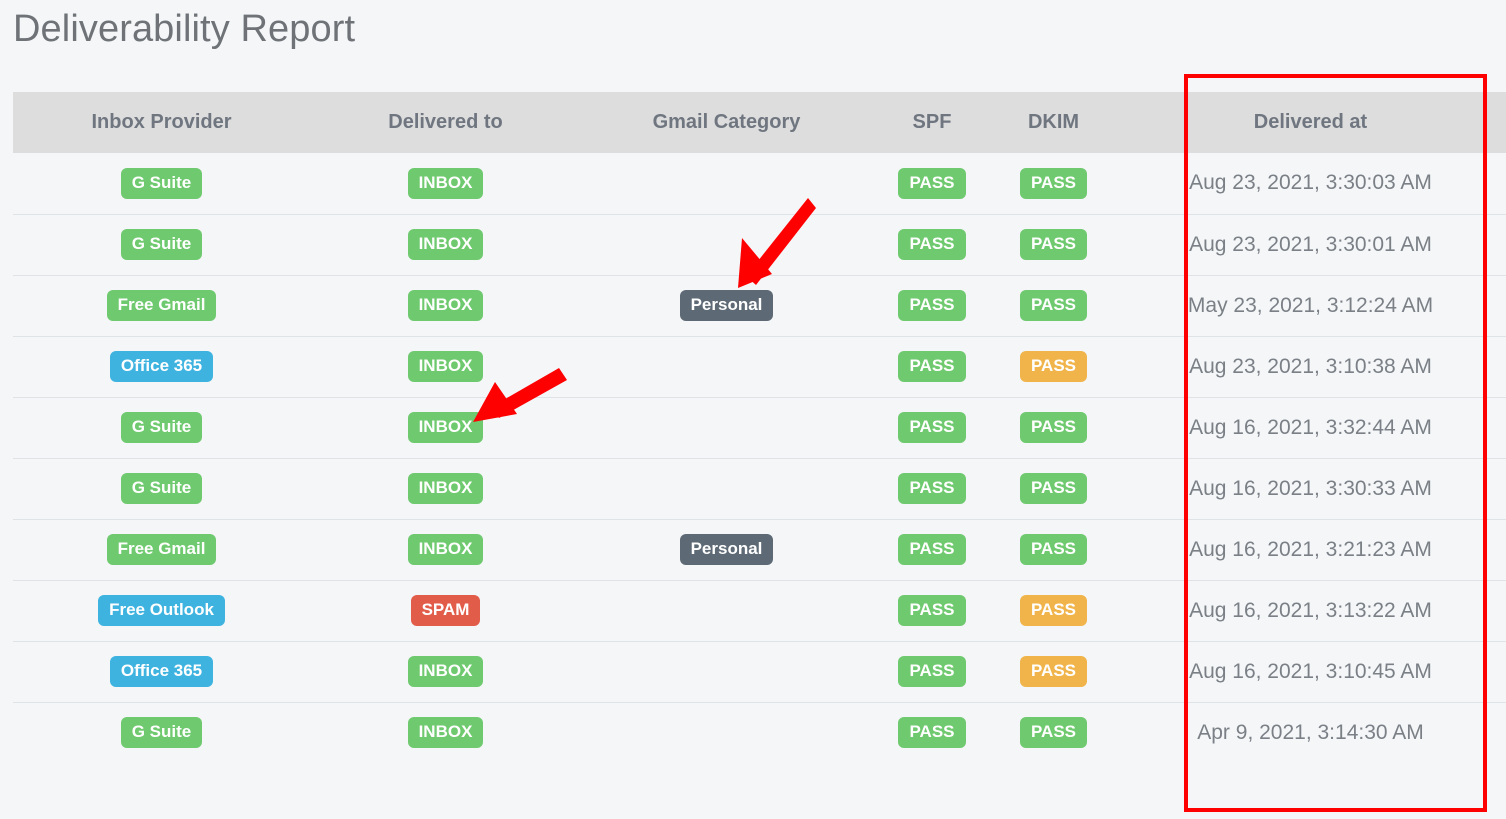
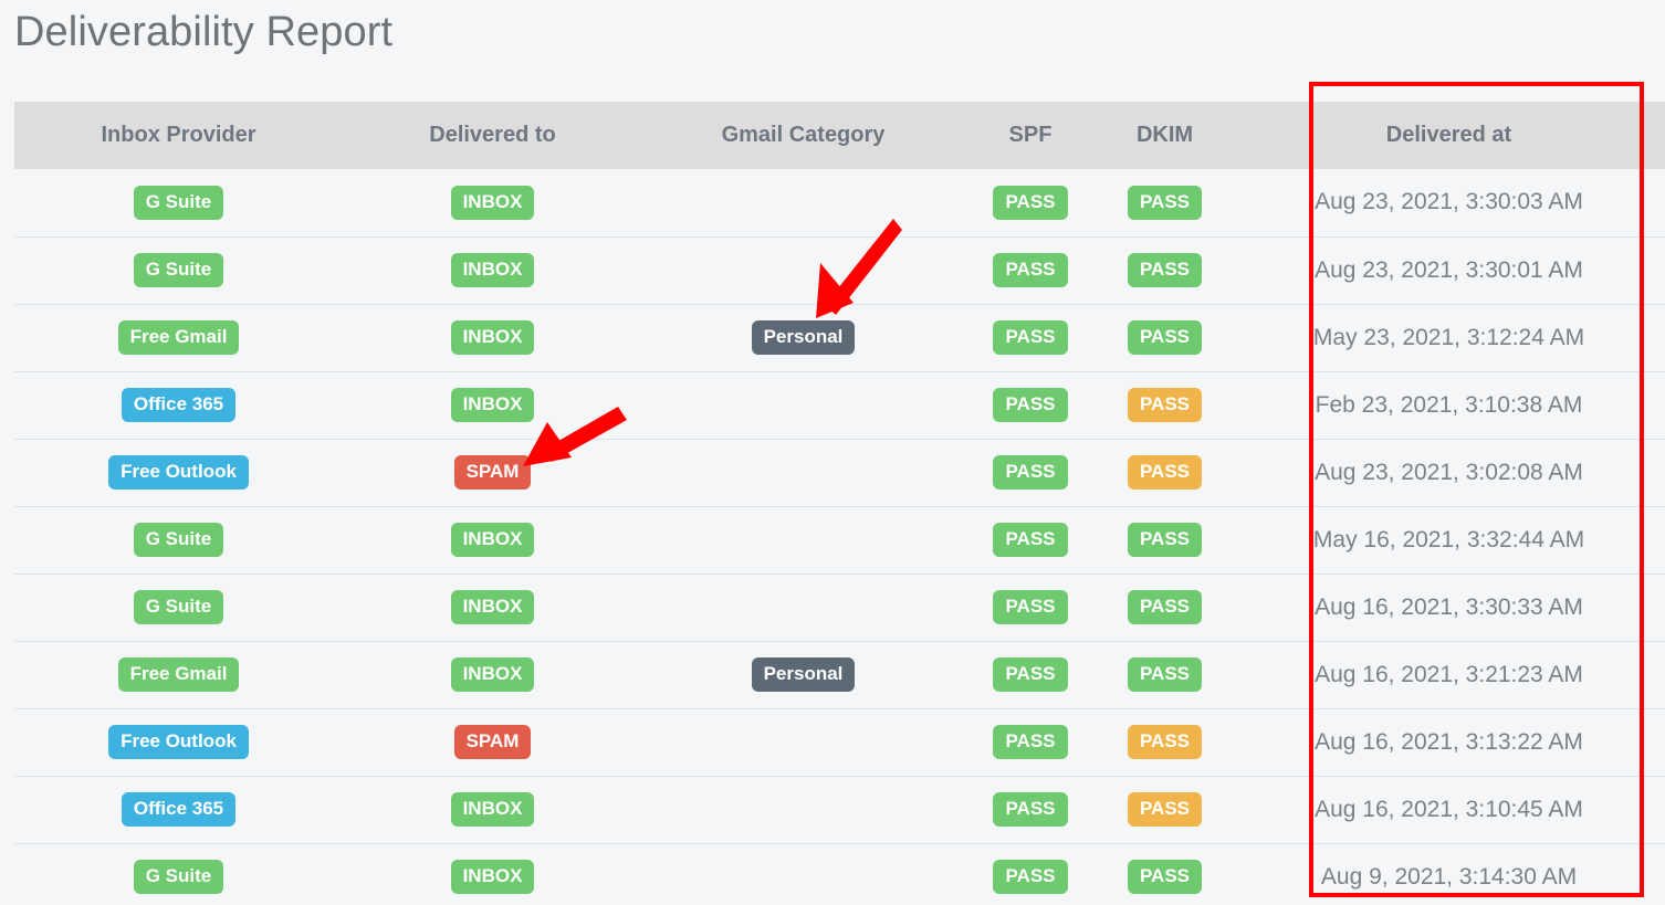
  Deliverability Report
  Inbox Provider	Delivered to	Gmail Category	SPF	DKIM	Delivered at
  G Suite	INBOX		PASS	PASS	Aug 23, 2021, 3:30:03 AM
  G Suite	INBOX		PASS	PASS	Aug 23, 2021, 3:30:01 AM
  Free Gmail	INBOX	Personal	PASS	PASS	May 23, 2021, 3:12:24 AM
- Office 365	INBOX		PASS	PASS	Aug 23, 2021, 3:10:38 AM
+ Office 365	INBOX		PASS	PASS	Feb 23, 2021, 3:10:38 AM
+ Free Outlook	SPAM		PASS	PASS	Aug 23, 2021, 3:02:08 AM
- G Suite	INBOX		PASS	PASS	Aug 16, 2021, 3:32:44 AM
+ G Suite	INBOX		PASS	PASS	May 16, 2021, 3:32:44 AM
  G Suite	INBOX		PASS	PASS	Aug 16, 2021, 3:30:33 AM
  Free Gmail	INBOX	Personal	PASS	PASS	Aug 16, 2021, 3:21:23 AM
  Free Outlook	SPAM		PASS	PASS	Aug 16, 2021, 3:13:22 AM
  Office 365	INBOX		PASS	PASS	Aug 16, 2021, 3:10:45 AM
- G Suite	INBOX		PASS	PASS	Apr 9, 2021, 3:14:30 AM
+ G Suite	INBOX		PASS	PASS	Aug 9, 2021, 3:14:30 AM
